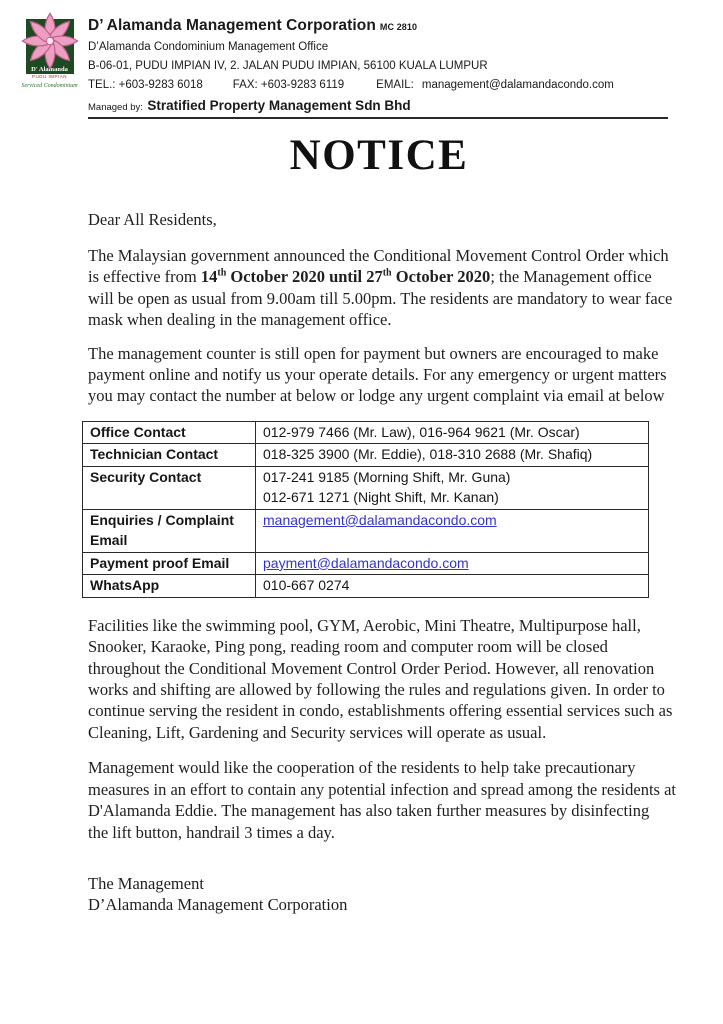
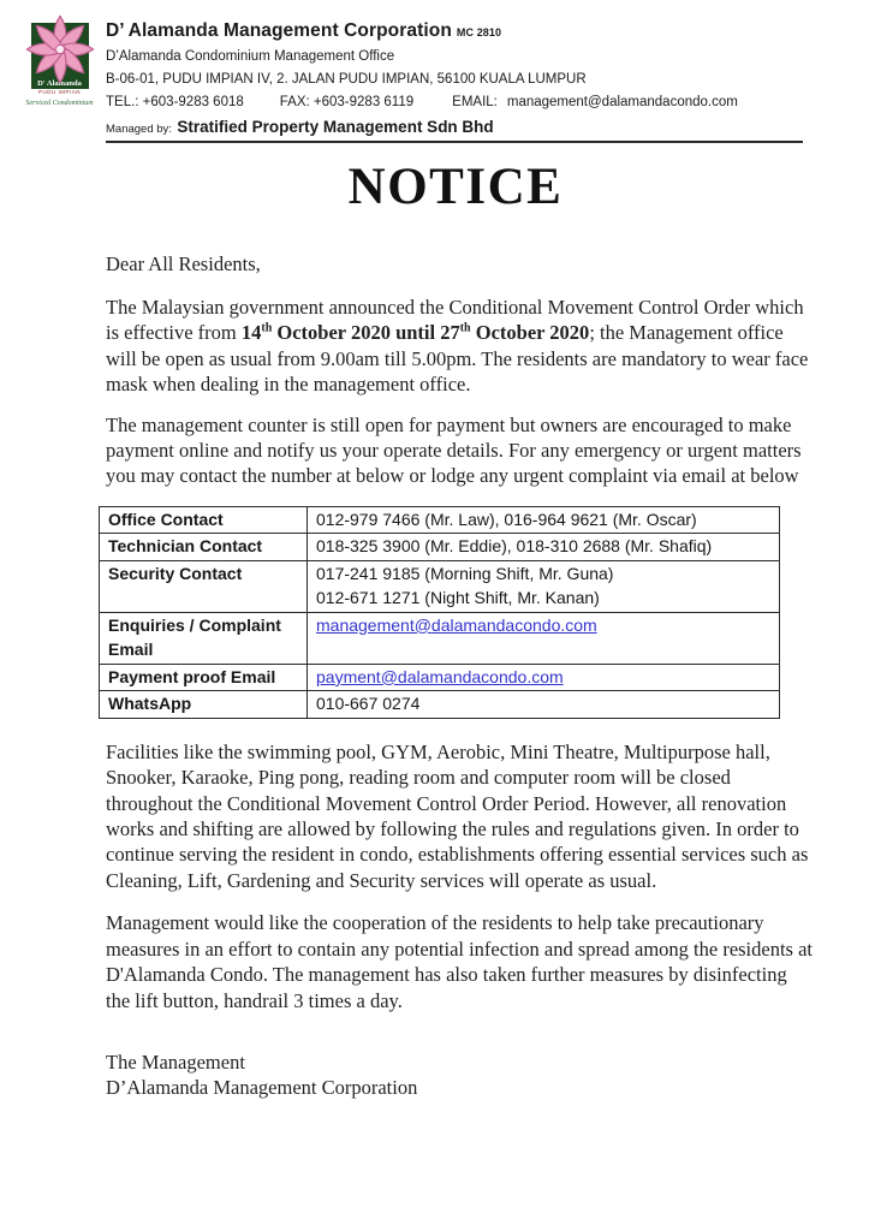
  D’ Alamanda Management Corporation MC 2810
  D’Alamanda Condominium Management Office
  B-06-01, PUDU IMPIAN IV, 2. JALAN PUDU IMPIAN, 56100 KUALA LUMPUR
  TEL.: +603-9283 6018
  FAX: +603-9283 6119
  EMAIL:
  management@dalamandacondo.com
  Managed by: Stratified Property Management Sdn Bhd
  NOTICE
  Dear All Residents,
  The Malaysian government announced the Conditional Movement Control Order which
  is effective from 14th October 2020 until 27th October 2020; the Management office
  will be open as usual from 9.00am till 5.00pm. The residents are mandatory to wear face
  mask when dealing in the management office.
  The management counter is still open for payment but owners are encouraged to make
  payment online and notify us your operate details. For any emergency or urgent matters
  you may contact the number at below or lodge any urgent complaint via email at below
  Office Contact	012-979 7466 (Mr. Law), 016-964 9621 (Mr. Oscar)
  Technician Contact	018-325 3900 (Mr. Eddie), 018-310 2688 (Mr. Shafiq)
  Security Contact	017-241 9185 (Morning Shift, Mr. Guna) 012-671 1271 (Night Shift, Mr. Kanan)
  Enquiries / Complaint Email	management@dalamandacondo.com
  Payment proof Email	payment@dalamandacondo.com
  WhatsApp	010-667 0274
  Facilities like the swimming pool, GYM, Aerobic, Mini Theatre, Multipurpose hall,
  Snooker, Karaoke, Ping pong, reading room and computer room will be closed
  throughout the Conditional Movement Control Order Period. However, all renovation
  works and shifting are allowed by following the rules and regulations given. In order to
  continue serving the resident in condo, establishments offering essential services such as
  Cleaning, Lift, Gardening and Security services will operate as usual.
  Management would like the cooperation of the residents to help take precautionary
  measures in an effort to contain any potential infection and spread among the residents at
- D'Alamanda Eddie. The management has also taken further measures by disinfecting
+ D'Alamanda Condo. The management has also taken further measures by disinfecting
  the lift button, handrail 3 times a day.
  The Management
  D’Alamanda Management Corporation
